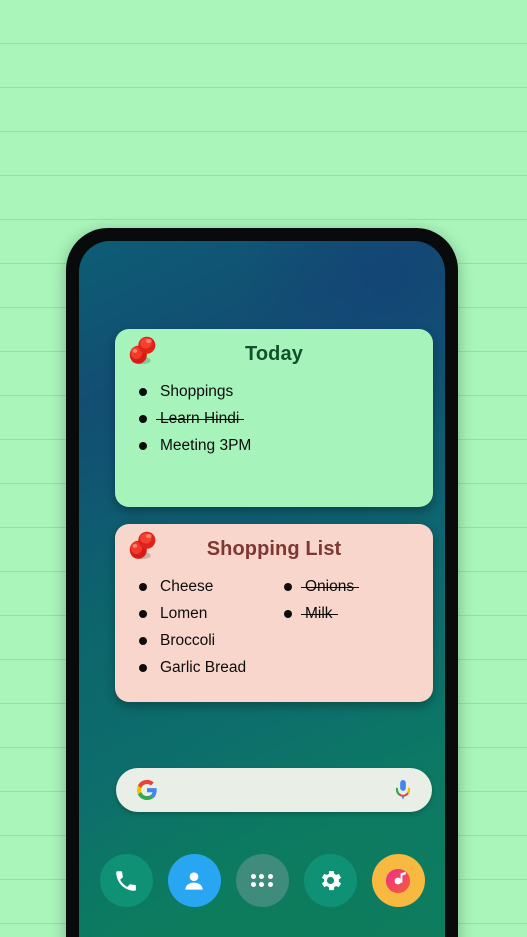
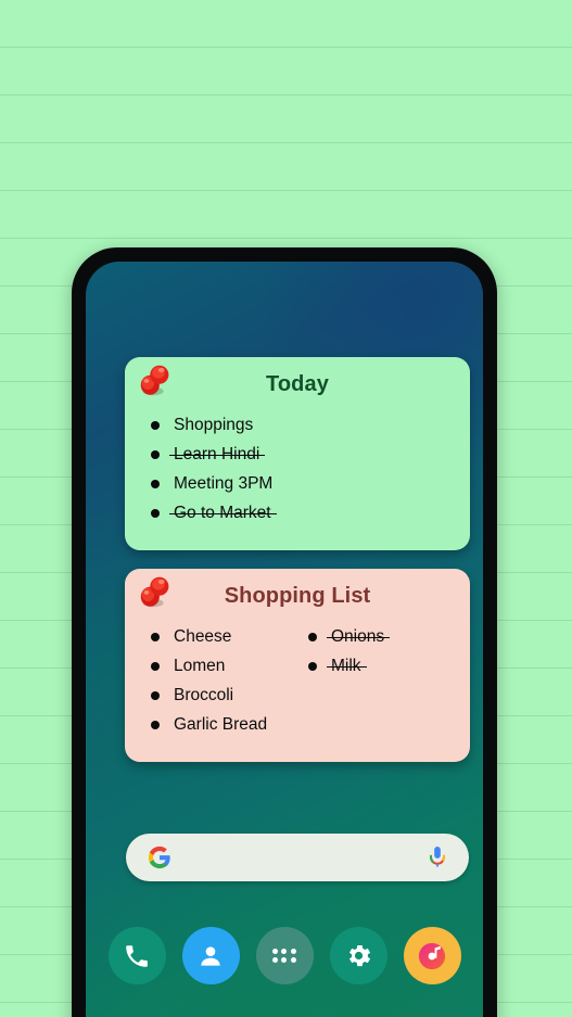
  Today
  Shoppings
  Learn Hindi
  Meeting 3PM
+ Go to Market
  Shopping List
  Cheese
  Lomen
  Broccoli
  Garlic Bread
  Onions
  Milk
